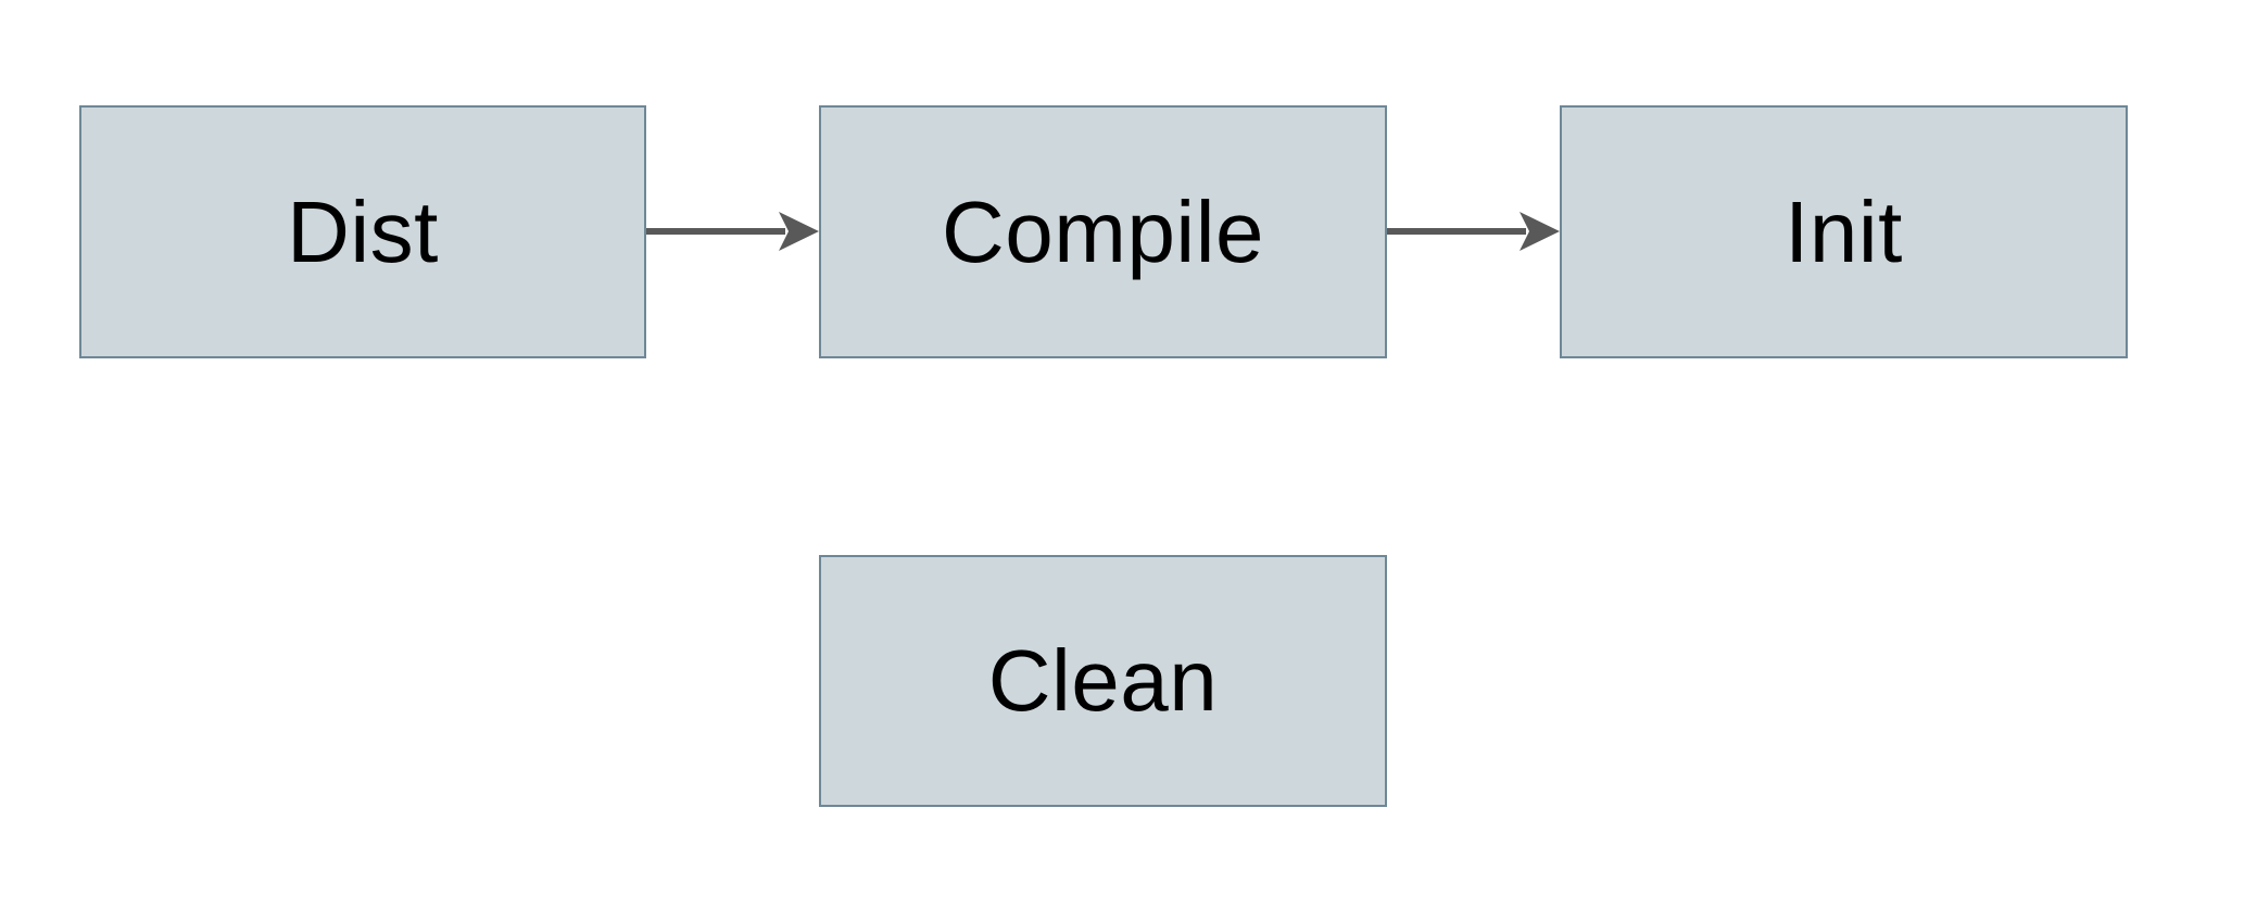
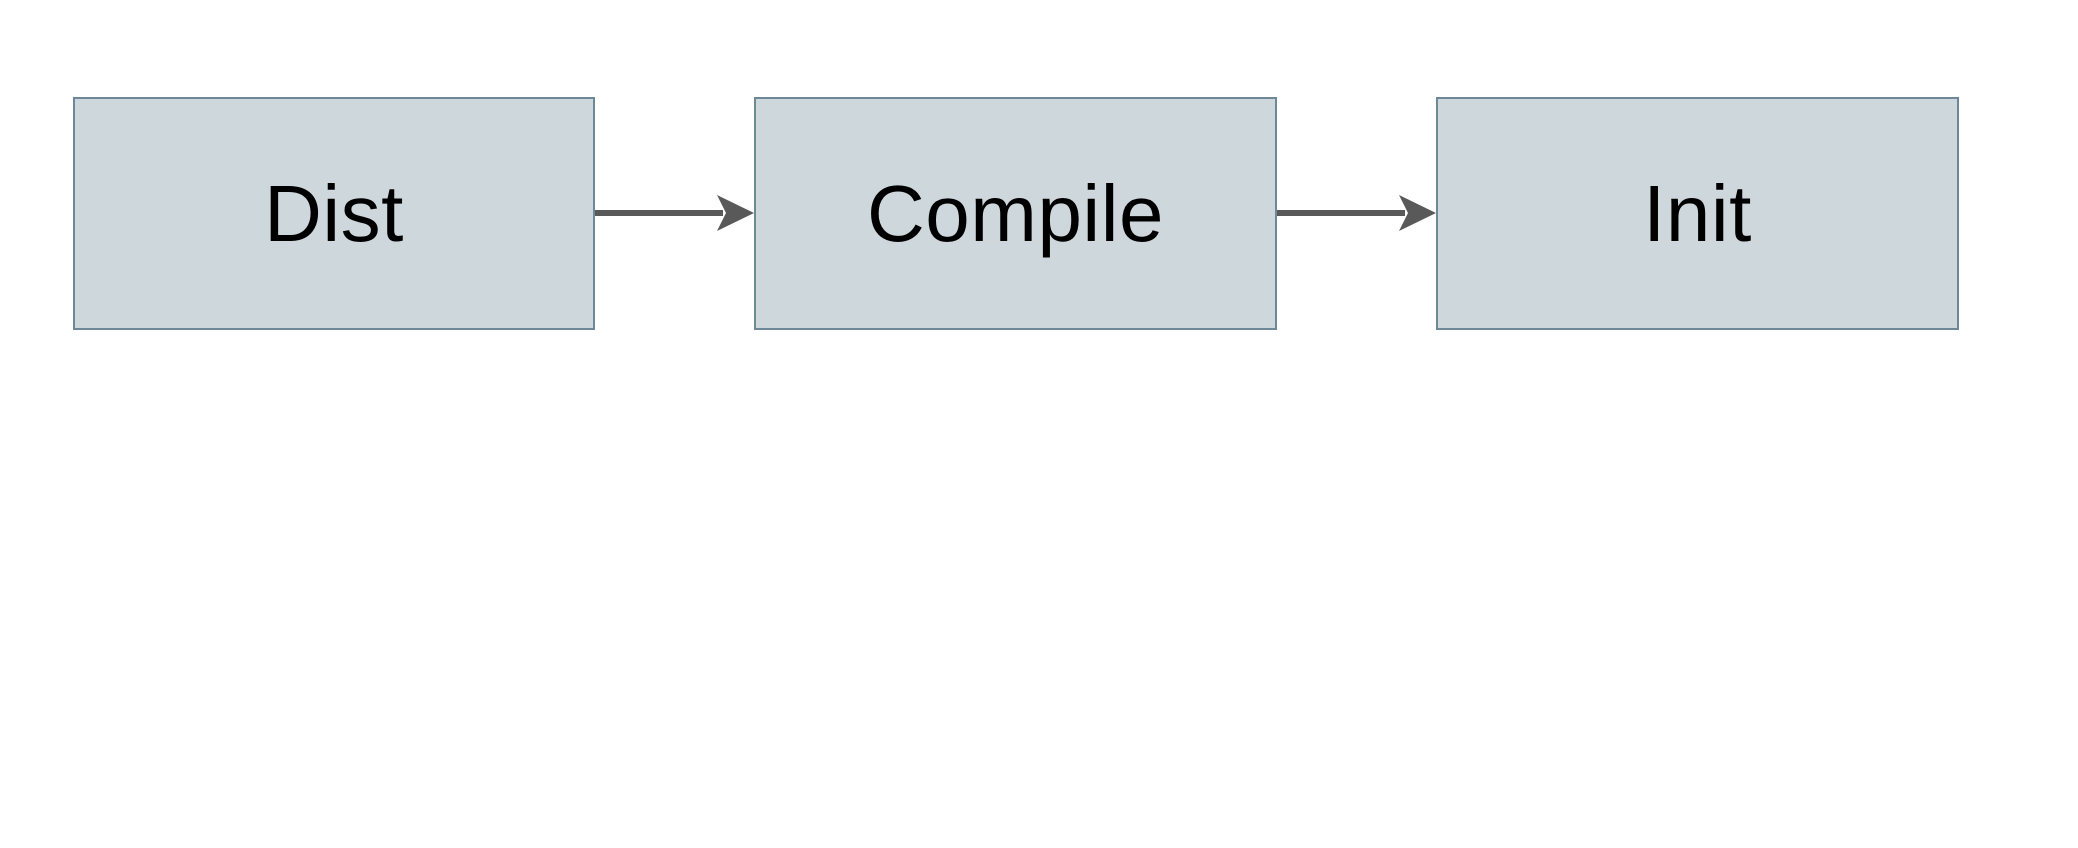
  Dist
  Compile
  Init
- Clean
